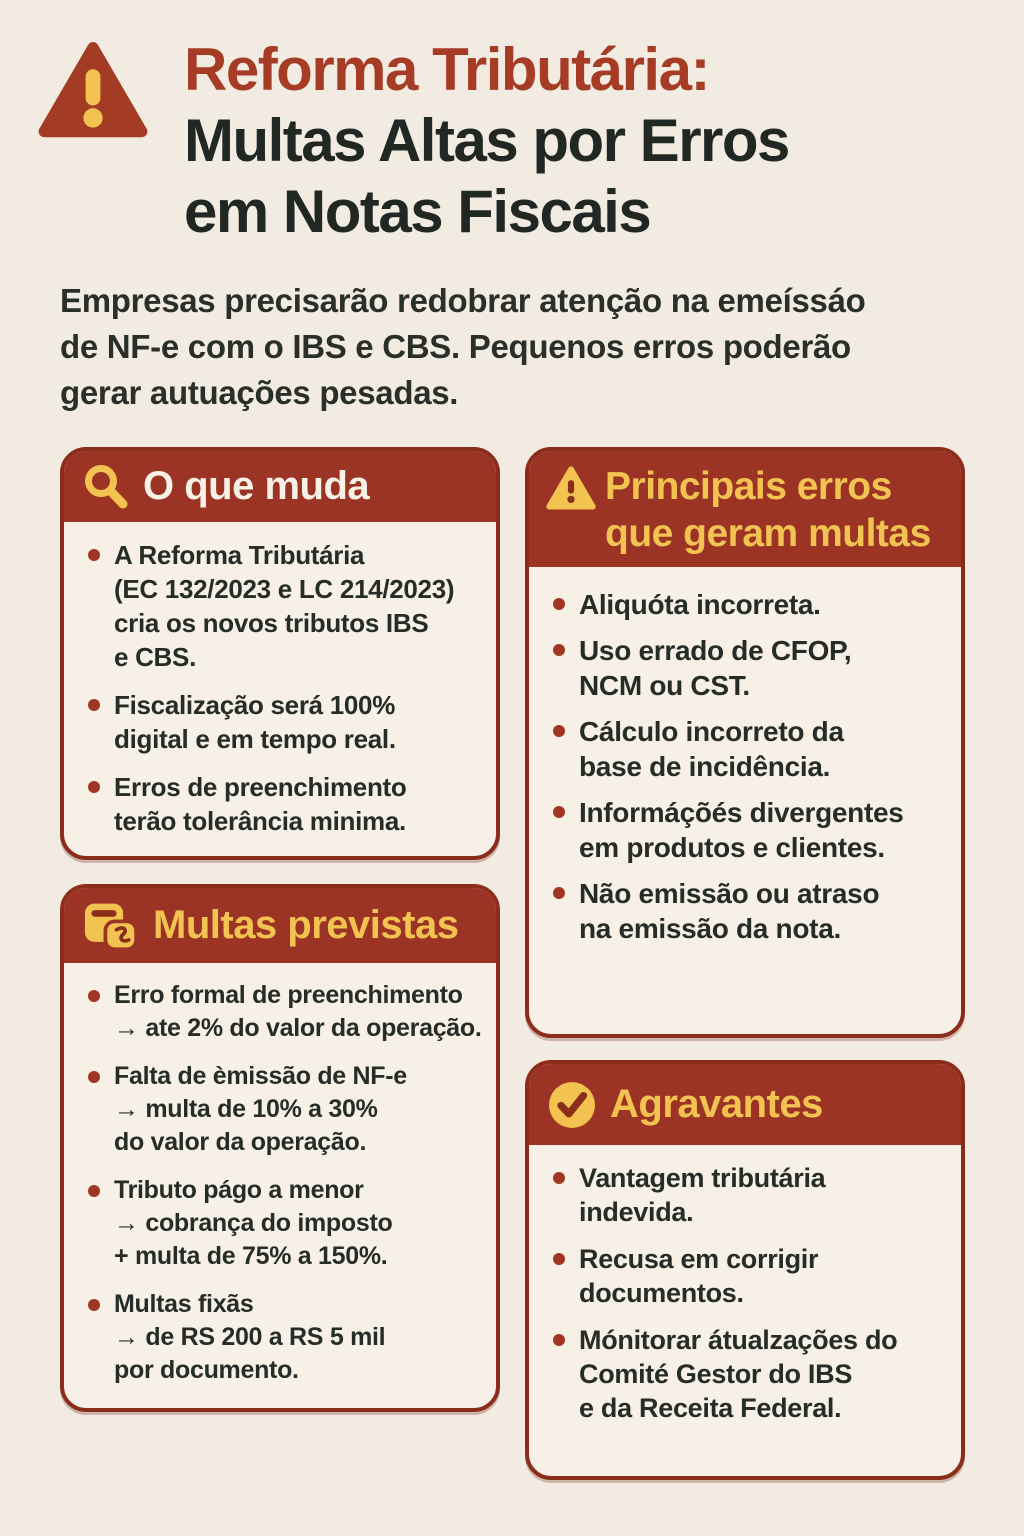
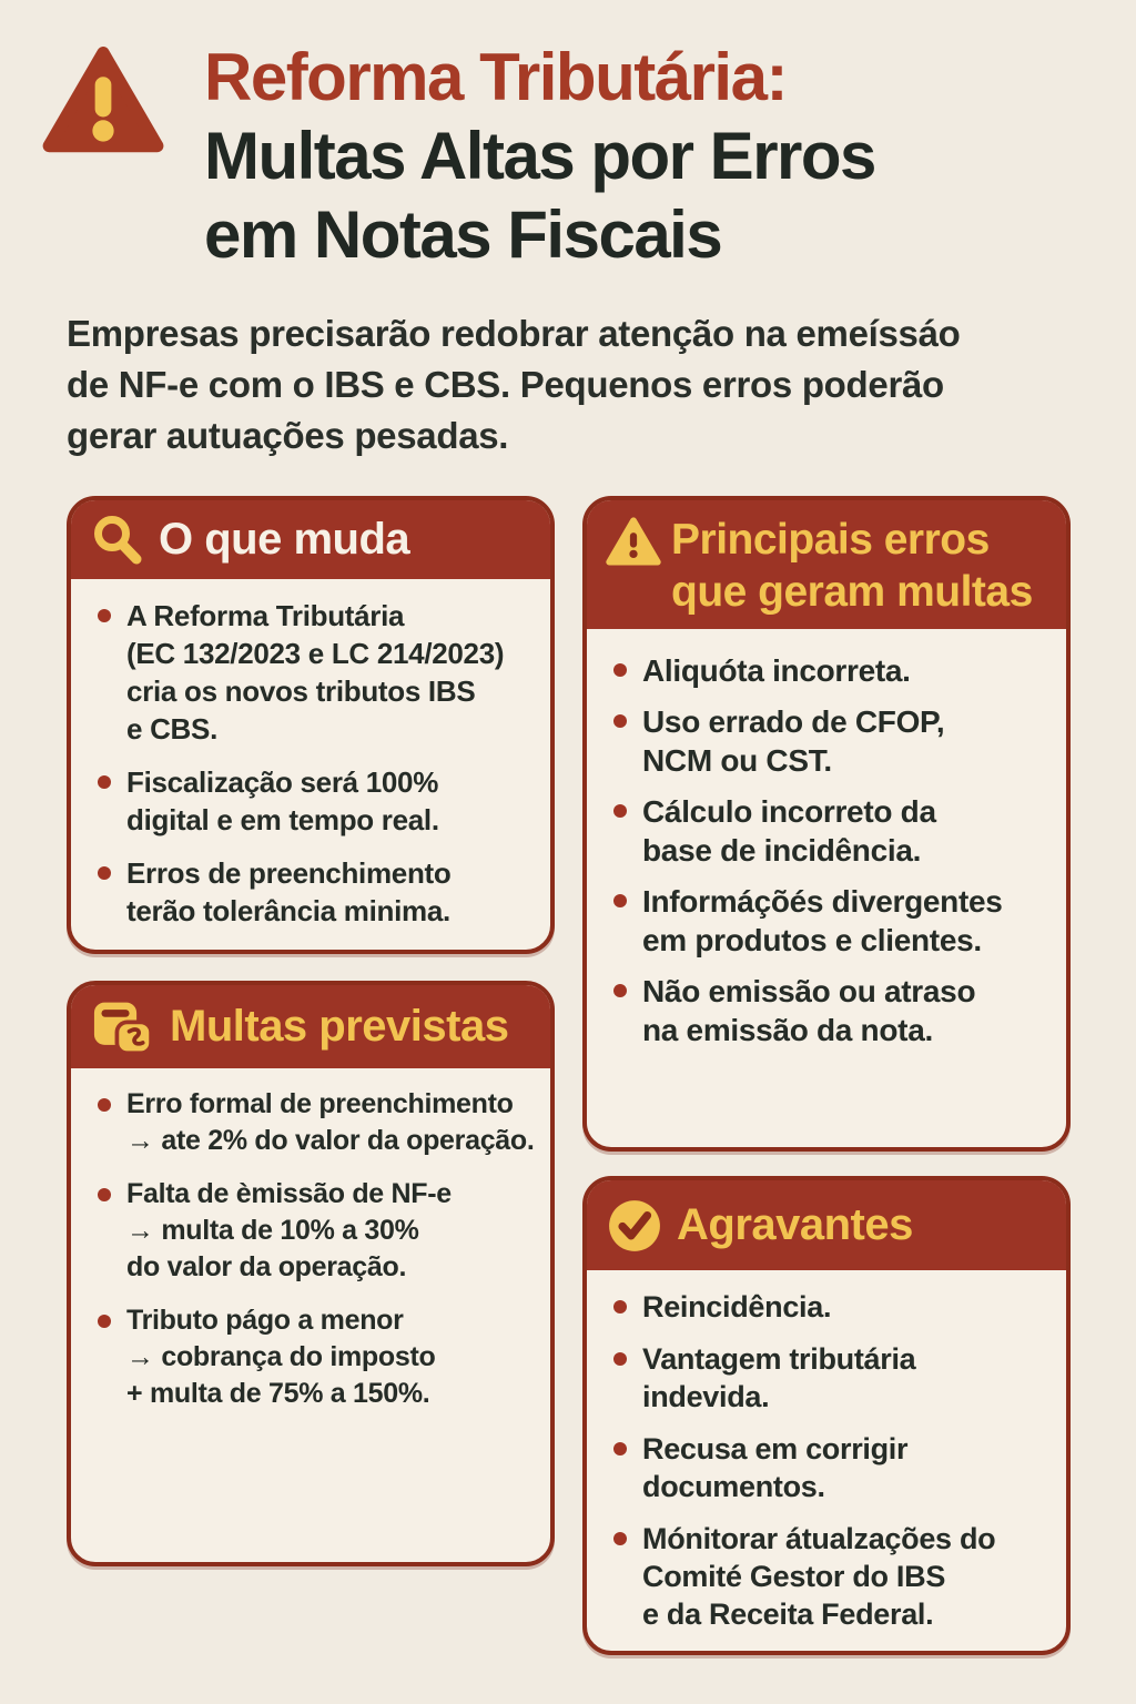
  Reforma Tributária:
  Multas Altas por Erros
  em Notas Fiscais
  Empresas precisarão redobrar atenção na emeíssáo
  de NF-e com o IBS e CBS. Pequenos erros poderão
  gerar autuações pesadas.
  O que muda
  A Reforma Tributária
  (EC 132/2023 e LC 214/2023)
  cria os novos tributos IBS
  e CBS.
  Fiscalização será 100%
  digital e em tempo real.
  Erros de preenchimento
  terão tolerância minima.
  Principais erros
  que geram multas
  Aliquóta incorreta.
  Uso errado de CFOP,
  NCM ou CST.
  Cálculo incorreto da
  base de incidência.
  Informáçõés divergentes
  em produtos e clientes.
  Não emissão ou atraso
  na emissão da nota.
  Multas previstas
  Erro formal de preenchimento
  → ate 2% do valor da operação.
  Falta de èmissão de NF-e
  → multa de 10% a 30%
  do valor da operação.
  Tributo págo a menor
  → cobrança do imposto
  + multa de 75% a 150%.
- Multas fixãs
- → de RS 200 a RS 5 mil
- por documento.
  Agravantes
+ Reincidência.
  Vantagem tributária
  indevida.
  Recusa em corrigir
  documentos.
  Mónitorar átualzações do
  Comité Gestor do IBS
  e da Receita Federal.
